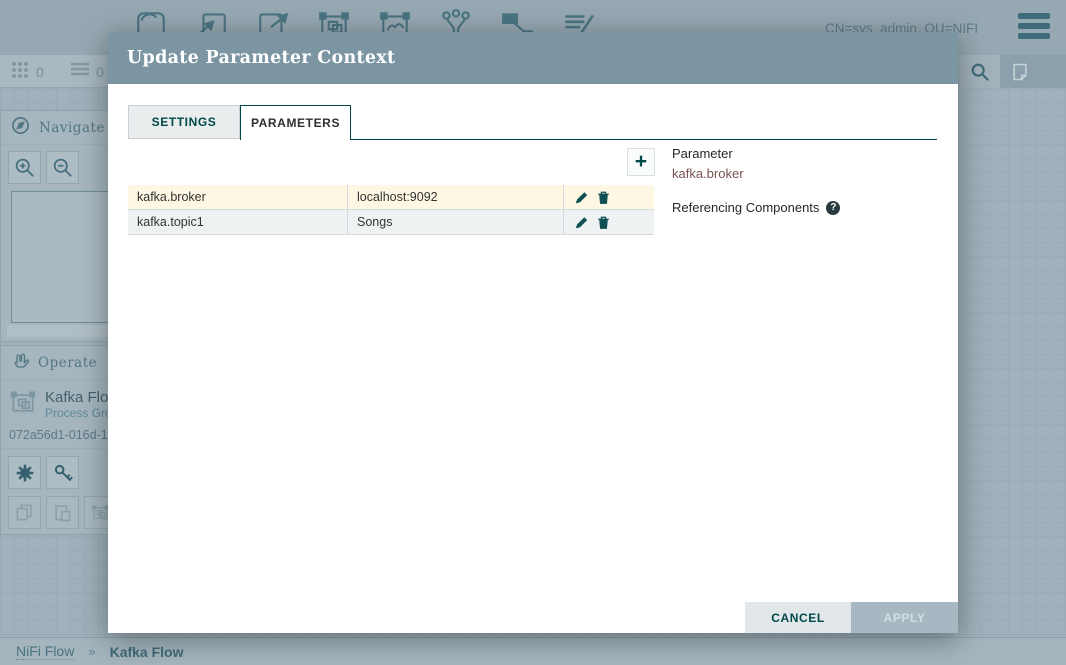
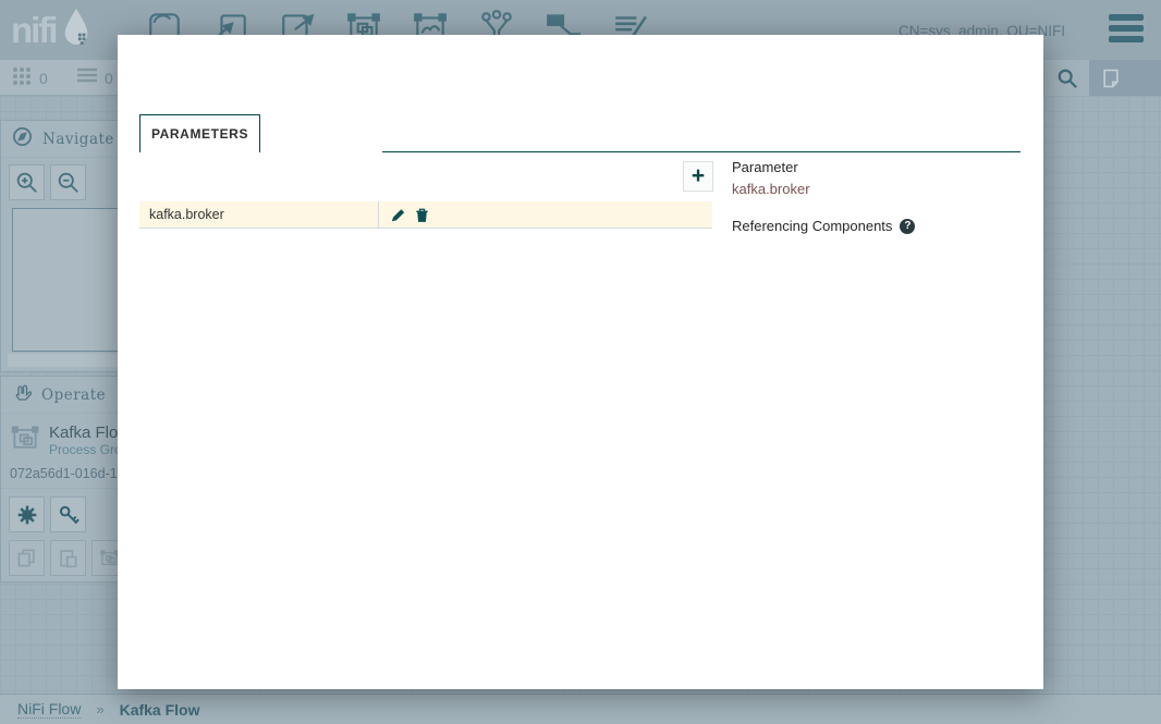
+ nifi
  CN=sys_admin, OU=NIFI
  0
  0
  Navigate
  Operate
  Kafka Flo
  Process Gr
  072a56d1-016d-1
  NiFi Flow
  »
  Kafka Flow
- Update Parameter Context
- SETTINGS
  PARAMETERS
  +
  kafka.broker
- localhost:9092
- kafka.topic1
- Songs
  Parameter
  kafka.broker
  Referencing Components
  ?
- CANCEL
- APPLY
